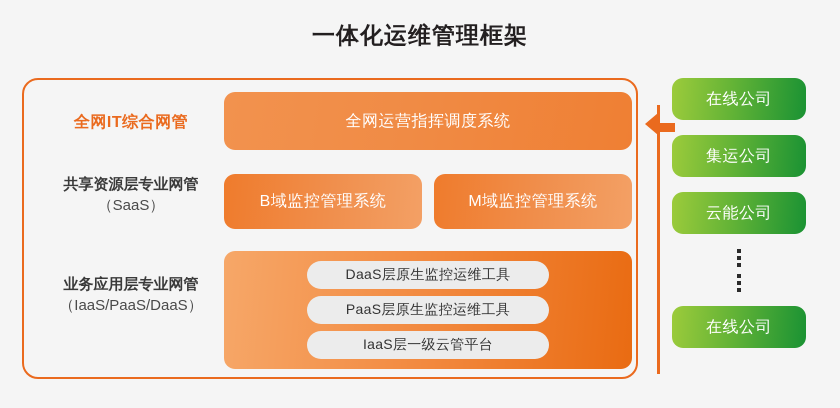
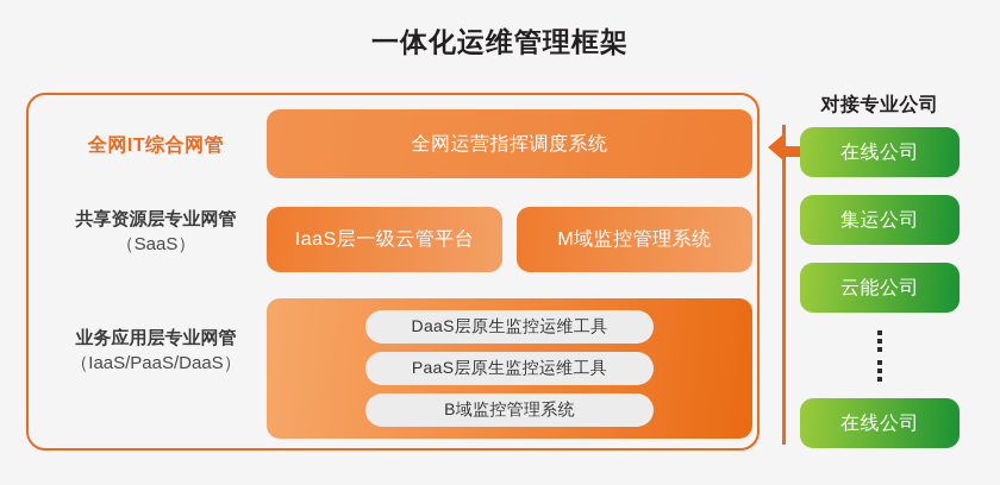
  一体化运维管理框架
  全网IT综合网管
  共享资源层专业网管
  （SaaS）
  业务应用层专业网管
  （IaaS/PaaS/DaaS）
  全网运营指挥调度系统
- B域监控管理系统
+ IaaS层一级云管平台
  M域监控管理系统
  DaaS层原生监控运维工具
  PaaS层原生监控运维工具
- IaaS层一级云管平台
+ B域监控管理系统
+ 对接专业公司
  在线公司
  集运公司
  云能公司
  在线公司
